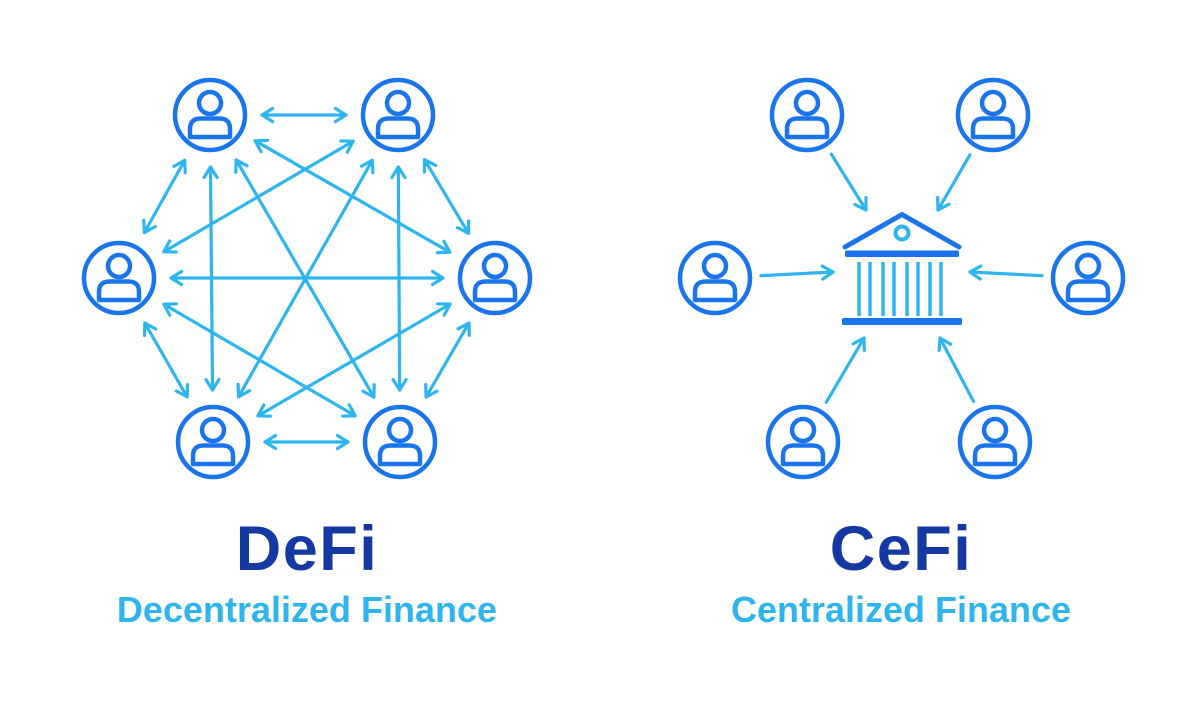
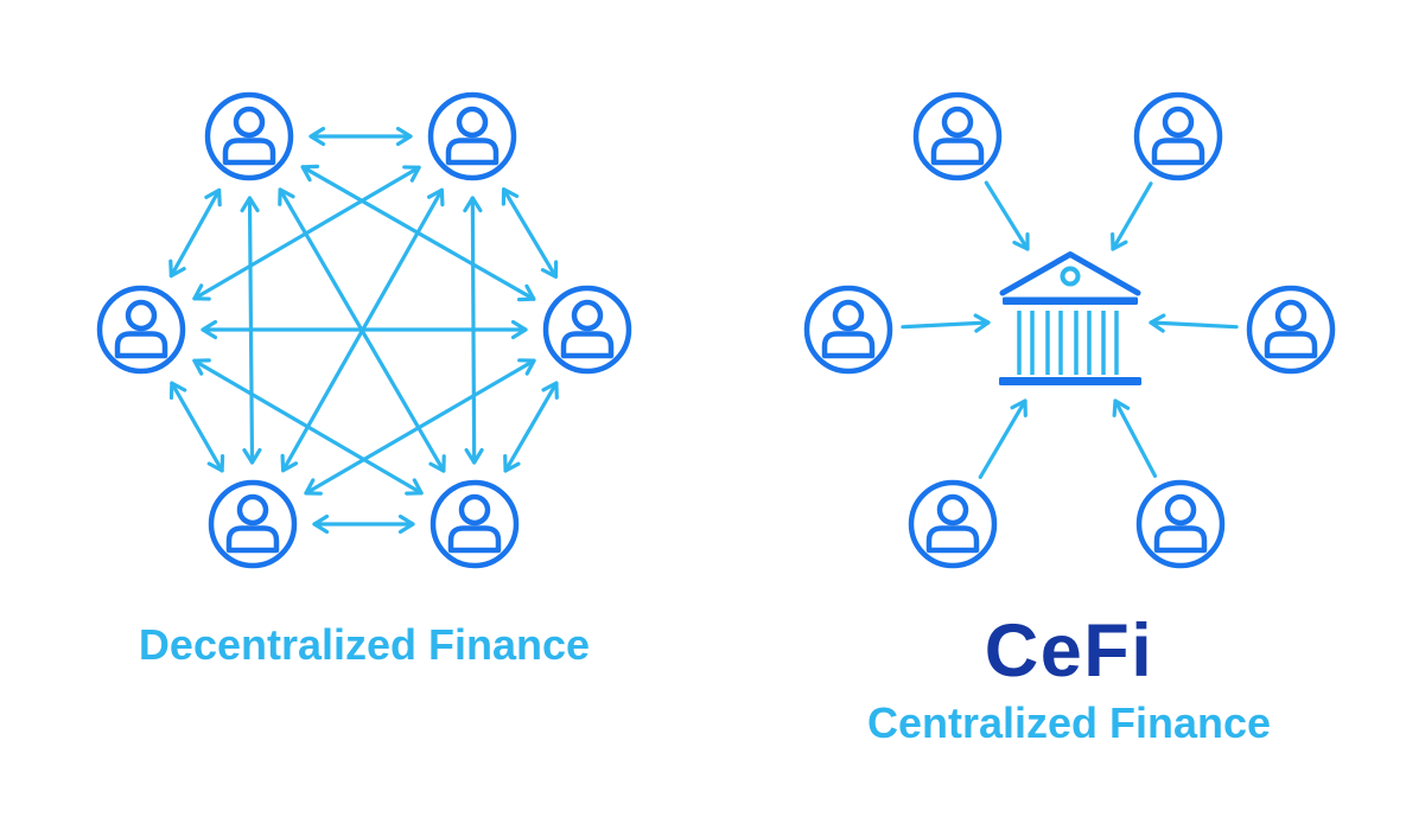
- DeFi
  Decentralized Finance
  CeFi
  Centralized Finance
